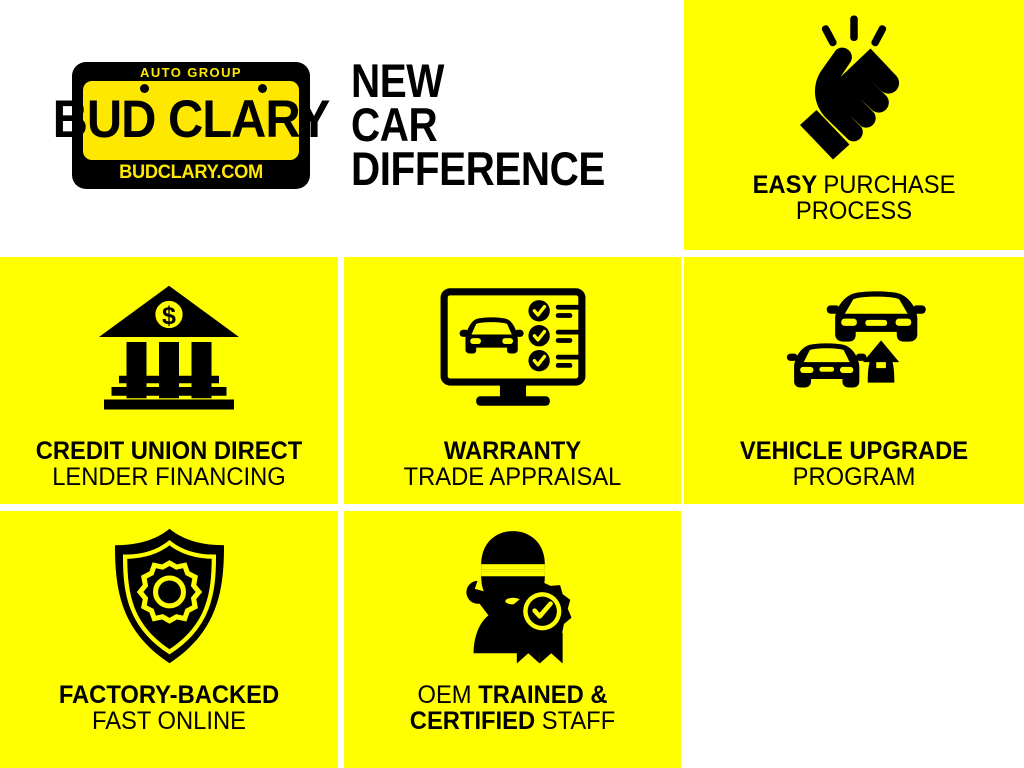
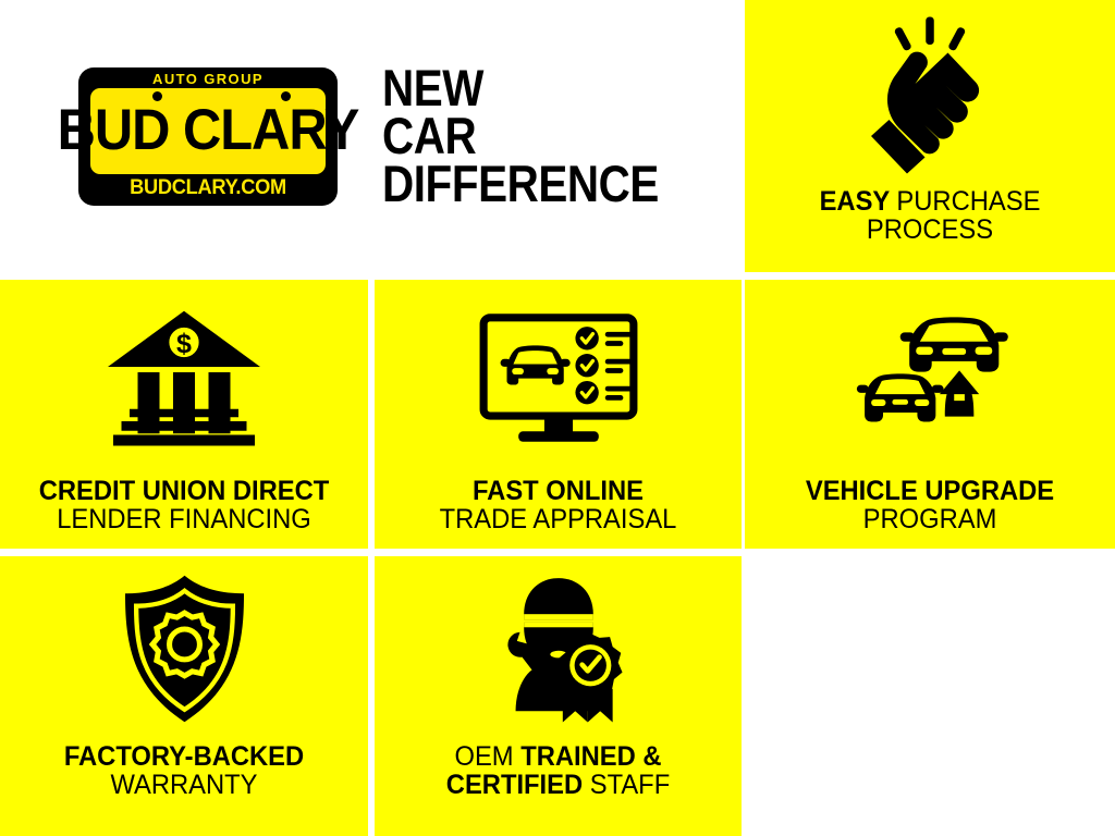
  AUTO GROUP
  BUD CLARY
  BUDCLARY.COM
  NEW
  CAR
  DIFFERENCE
  EASY PURCHASE
  PROCESS
  $
  CREDIT UNION DIRECT
  LENDER FINANCING
- WARRANTY
+ FAST ONLINE
  TRADE APPRAISAL
  VEHICLE UPGRADE
  PROGRAM
  FACTORY-BACKED
- FAST ONLINE
+ WARRANTY
  OEM TRAINED &
  CERTIFIED STAFF
